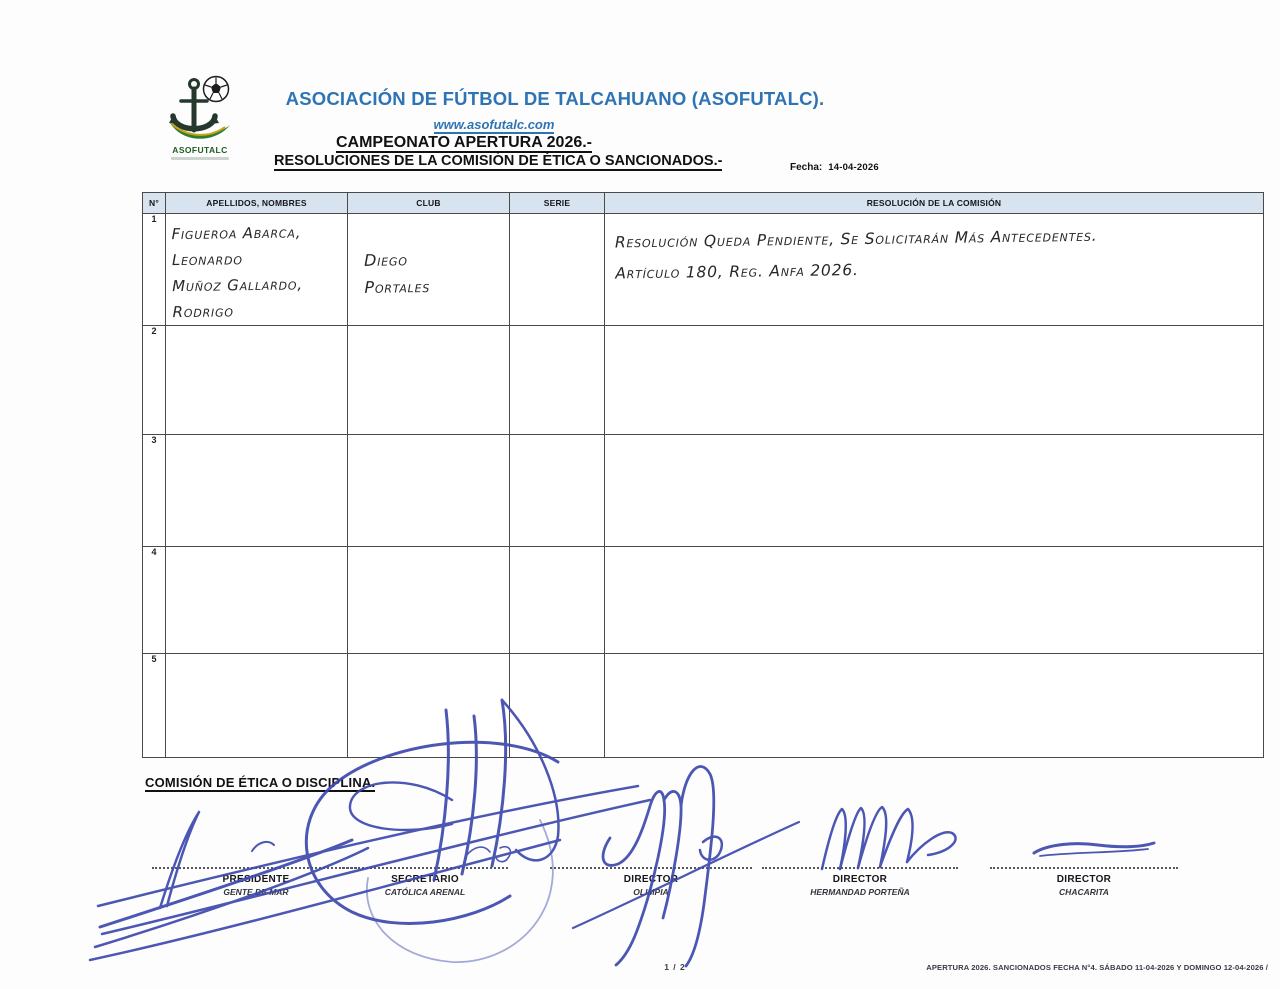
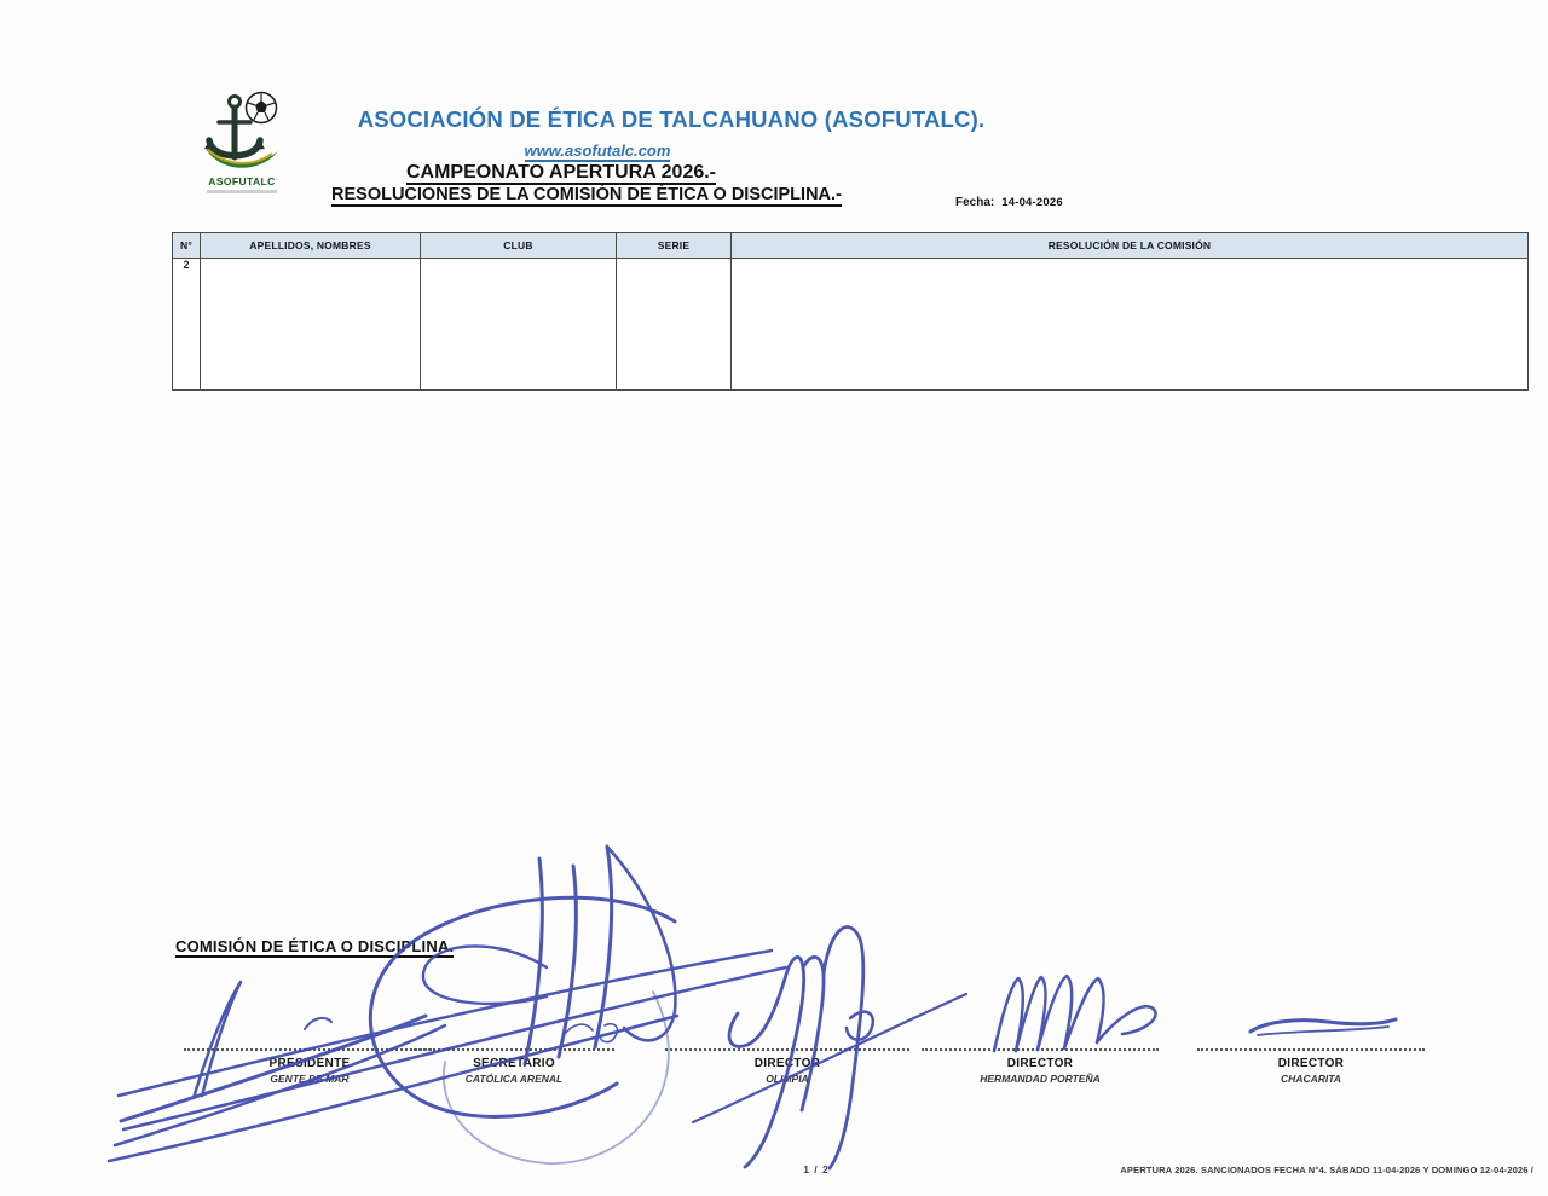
  ASOFUTALC
- ASOCIACIÓN DE FÚTBOL DE TALCAHUANO (ASOFUTALC).
+ ASOCIACIÓN DE ÉTICA DE TALCAHUANO (ASOFUTALC).
  www.asofutalc.com
  CAMPEONATO APERTURA 2026.-
- RESOLUCIONES DE LA COMISIÓN DE ÉTICA O SANCIONADOS.-
+ RESOLUCIONES DE LA COMISIÓN DE ÉTICA O DISCIPLINA.-
  Fecha: 14-04-2026
  N°	APELLIDOS, NOMBRES	CLUB	SERIE	RESOLUCIÓN DE LA COMISIÓN
- 1	Figueroa Abarca, Leonardo Muñoz Gallardo, Rodrigo	Diego Portales		Resolución Queda Pendiente, Se Solicitarán Más Antecedentes. Artículo 180, Reg. Anfa 2026.
  2
- 3
- 4
- 5
  COMISIÓN DE ÉTICA O DISCILINA.
  PRIDENTE
  GENTEAR
  SERETARIO
  CATÓLICA ARENAL
  DIRETO
  OLIPIA
  DIRECTOR
  HERMANDAD PORTEÑA
  DIRECTOR
  CHACARITA
  1 / 2
  APERTURA 2026. SANCIONADOS FECHA N°4. SÁBADO 11-04-2026 Y DOMINGO 12-04-2026 /
